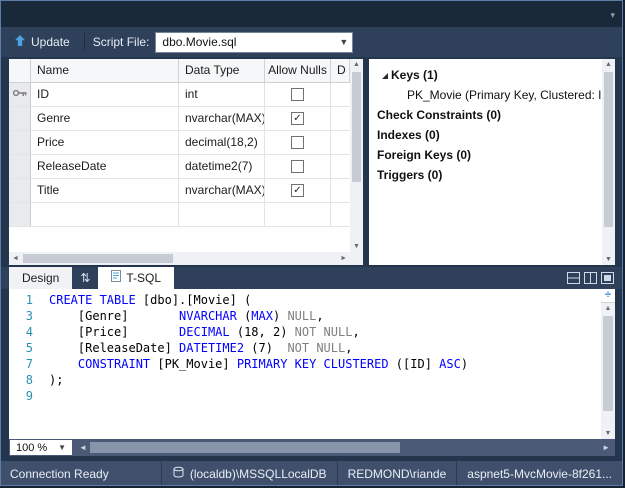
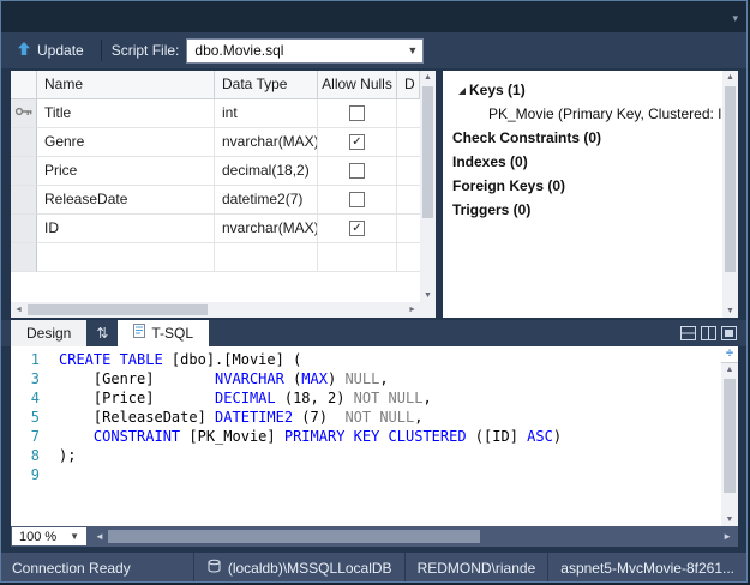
  ▾
  Update
  Script File:
  dbo.Movie.sql
  ▼
  Name
  Data Type
  Allow Nulls
  D
- ID
+ Title
  int
  Genre
  nvarchar(MAX)
  ✓
  Price
  decimal(18,2)
  ReleaseDate
  datetime2(7)
- Title
+ ID
  nvarchar(MAX)
  ✓
  Keys (1)
  PK_Movie (Primary Key, Clustered: I
  Check Constraints (0)
  Indexes (0)
  Foreign Keys (0)
  Triggers (0)
  Design
  ⇅
  T-SQL
  1
  CREATE TABLE [dbo].[Movie] (
  3
  [Genre] NVARCHAR (MAX) NULL,
  4
  [Price] DECIMAL (18, 2) NOT NULL,
  5
  [ReleaseDate] DATETIME2 (7) NOT NULL,
  7
  CONSTRAINT [PK_Movie] PRIMARY KEY CLUSTERED ([ID] ASC)
  8
  );
  9
  ÷
  100 %
  ▼
  ◄
  ►
  Connection Ready
  (localdb)\MSSQLLocalDB
  REDMOND\riande
  aspnet5-MvcMovie-8f261...
